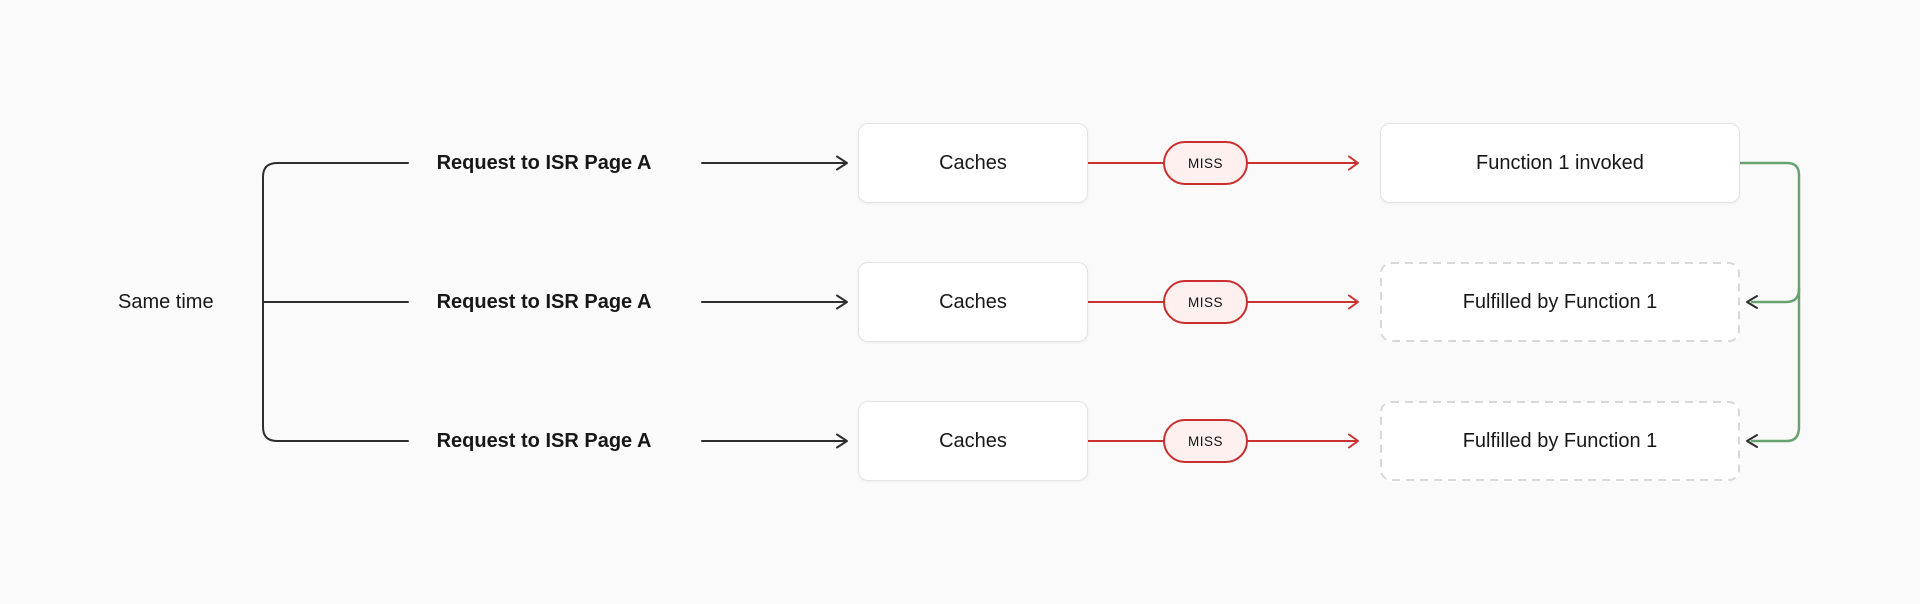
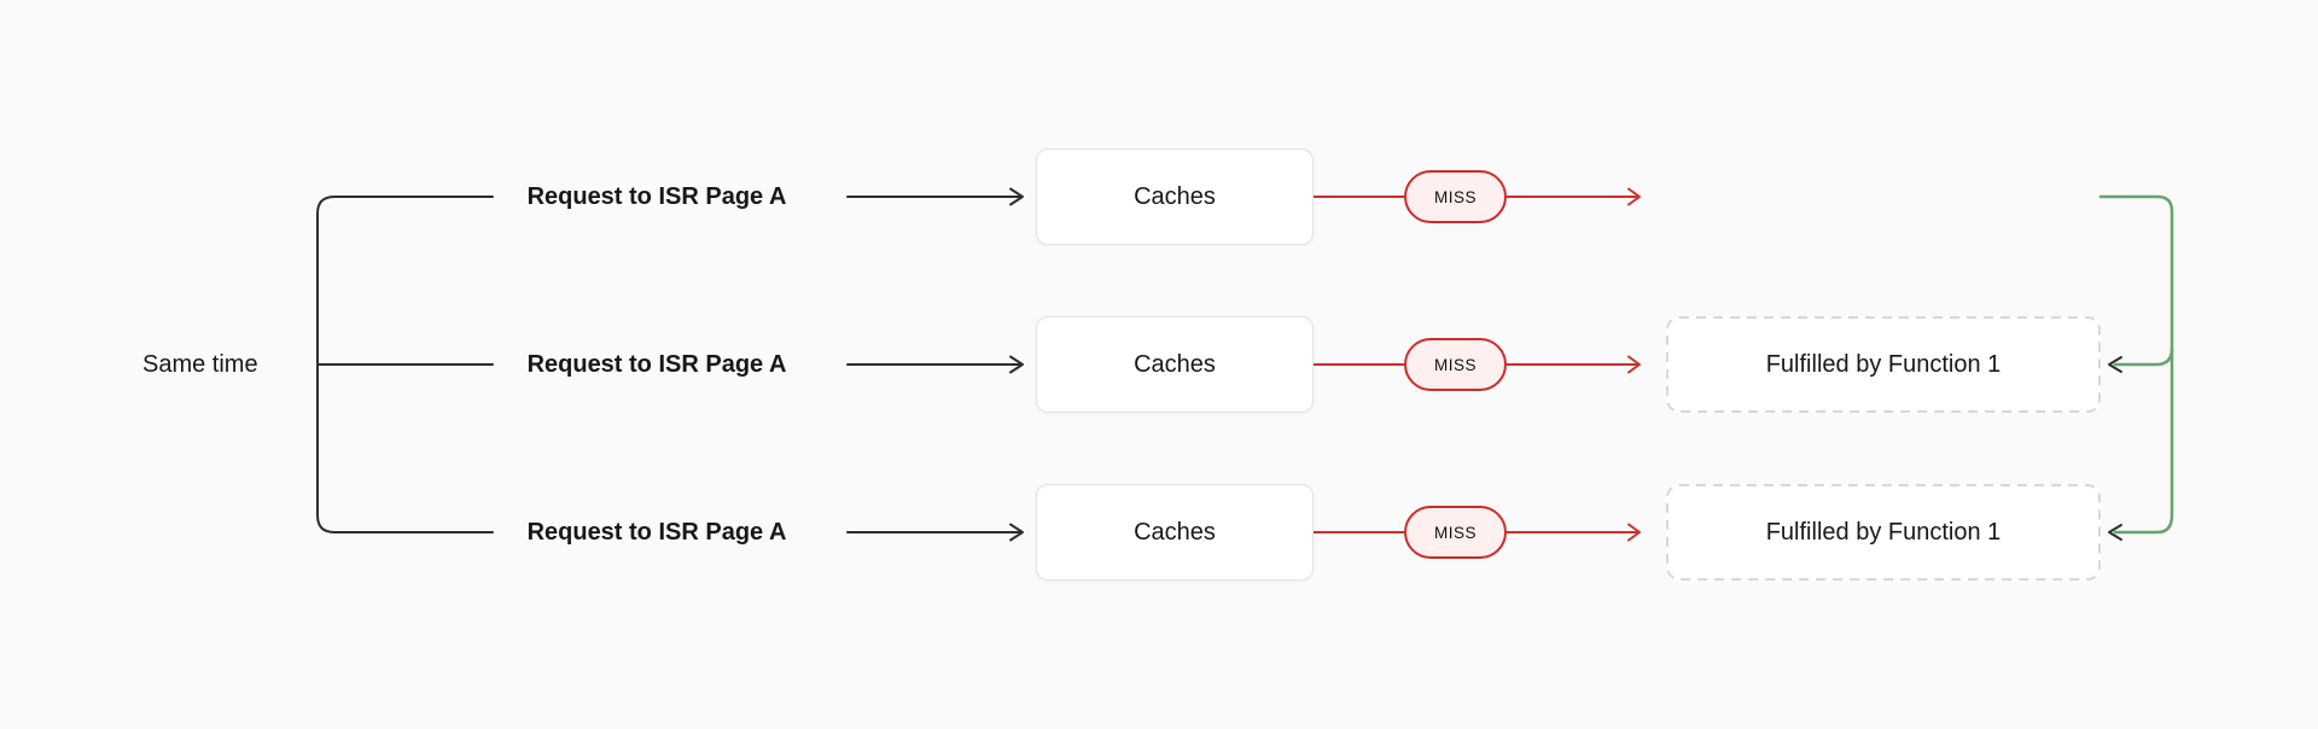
  Same time
  Request to ISR Page A
  Caches
  MISS
- Function 1 invoked
  Request to ISR Page A
  Caches
  MISS
  Fulfilled by Function 1
  Request to ISR Page A
  Caches
  MISS
  Fulfilled by Function 1
